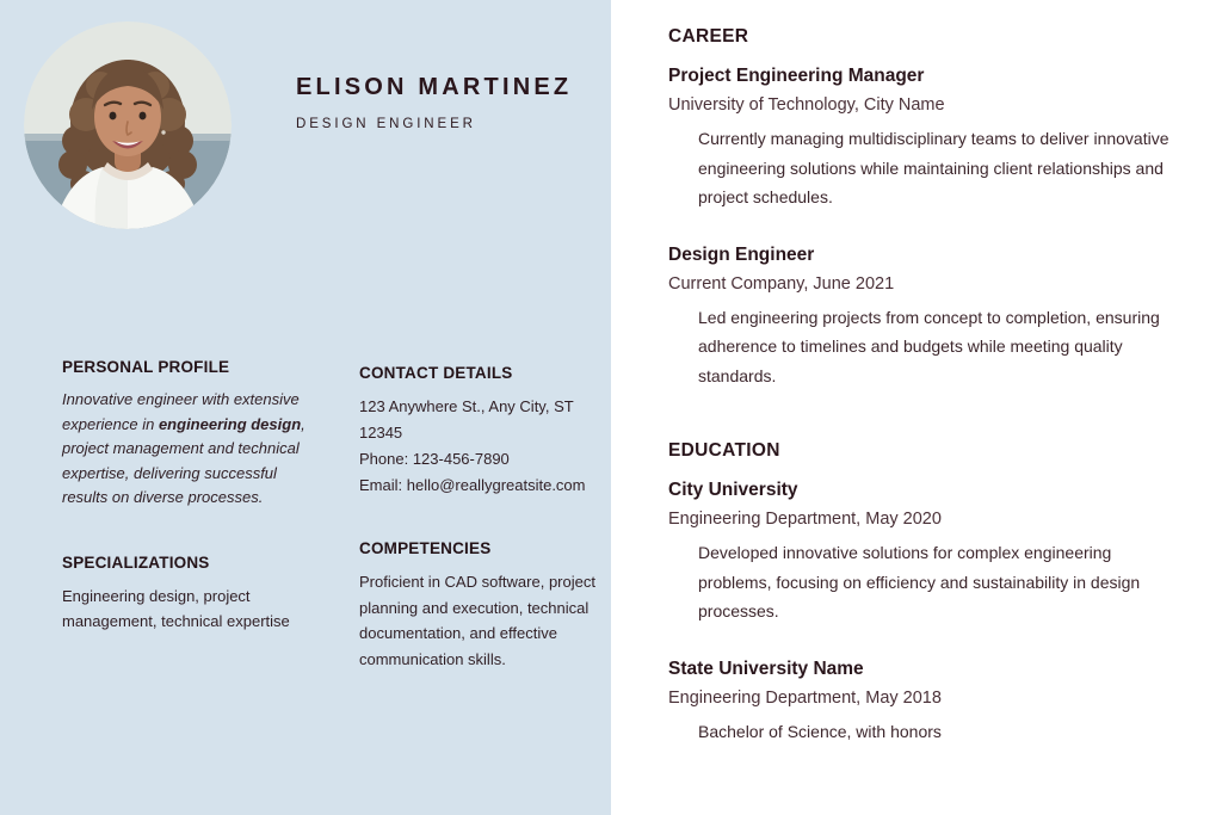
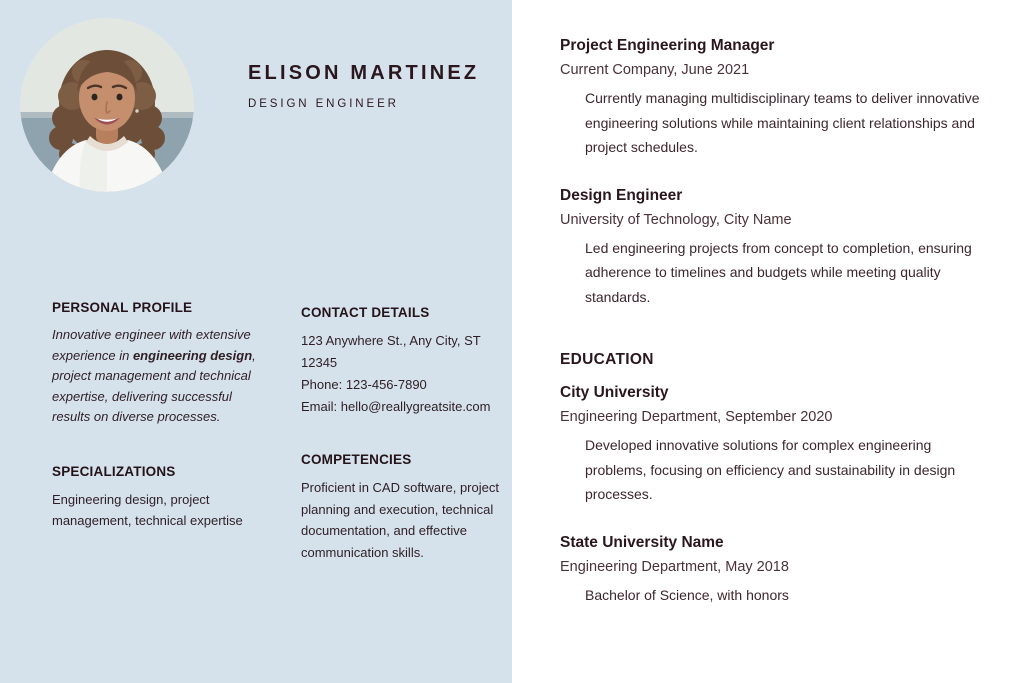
  ELISON MARTINEZ
  DESIGN ENGINEER
  PERSONAL PROFILE
  Innovative engineer with extensive experience in engineering design, project management and technical expertise, delivering successful results on diverse processes.
  SPECIALIZATIONS
  Engineering design, project management, technical expertise
  CONTACT DETAILS
  123 Anywhere St., Any City, ST 12345
  Phone: 123-456-7890
  Email: hello@reallygreatsite.com
  COMPETENCIES
  Proficient in CAD software, project planning and execution, technical documentation, and effective communication skills.
- CAREER
  Project Engineering Manager
- University of Technology, City Name
+ Current Company, June 2021
  Currently managing multidisciplinary teams to deliver innovative engineering solutions while maintaining client relationships and project schedules.
  Design Engineer
- Current Company, June 2021
+ University of Technology, City Name
  Led engineering projects from concept to completion, ensuring adherence to timelines and budgets while meeting quality standards.
  EDUCATION
  City University
- Engineering Department, May 2020
+ Engineering Department, September 2020
  Developed innovative solutions for complex engineering problems, focusing on efficiency and sustainability in design processes.
  State University Name
  Engineering Department, May 2018
  Bachelor of Science, with honors
